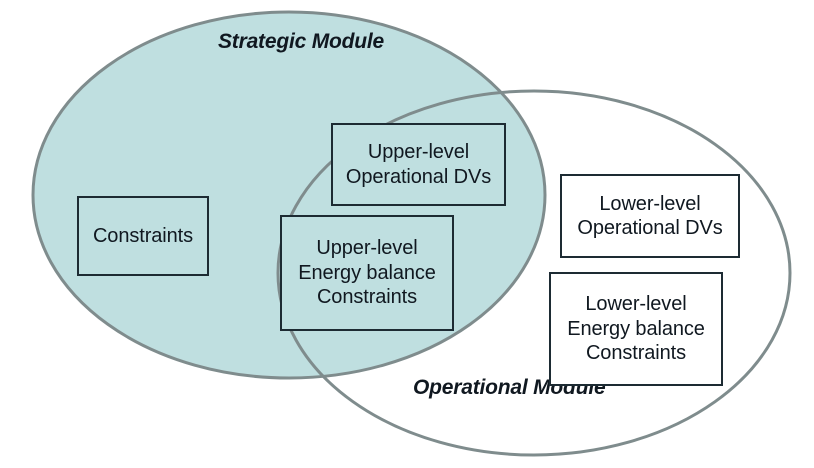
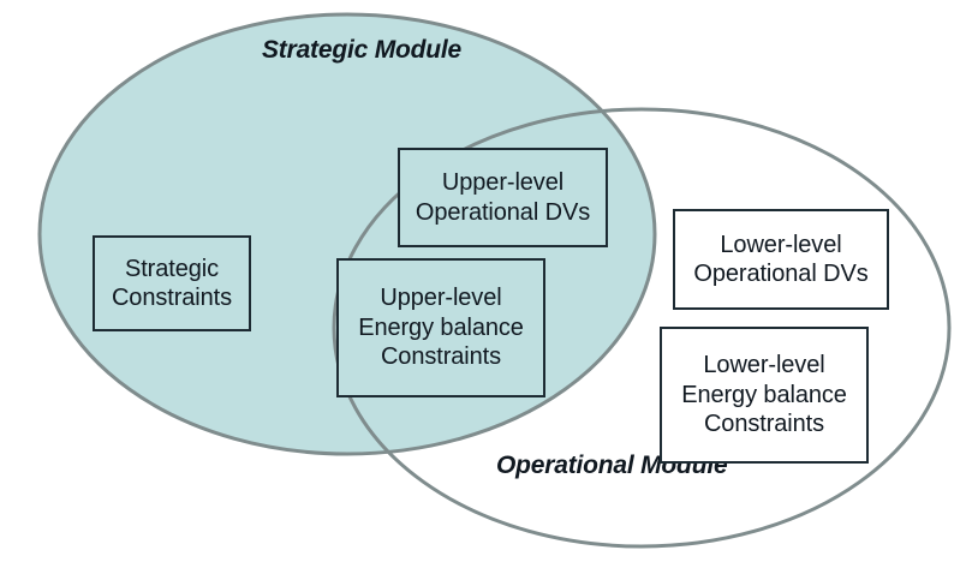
  Strategic Module
  Operational Module
+ Strategic
  Constraints
  Upper-level
  Operational DVs
  Upper-level
  Energy balance
  Constraints
  Lower-level
  Operational DVs
  Lower-level
  Energy balance
  Constraints
